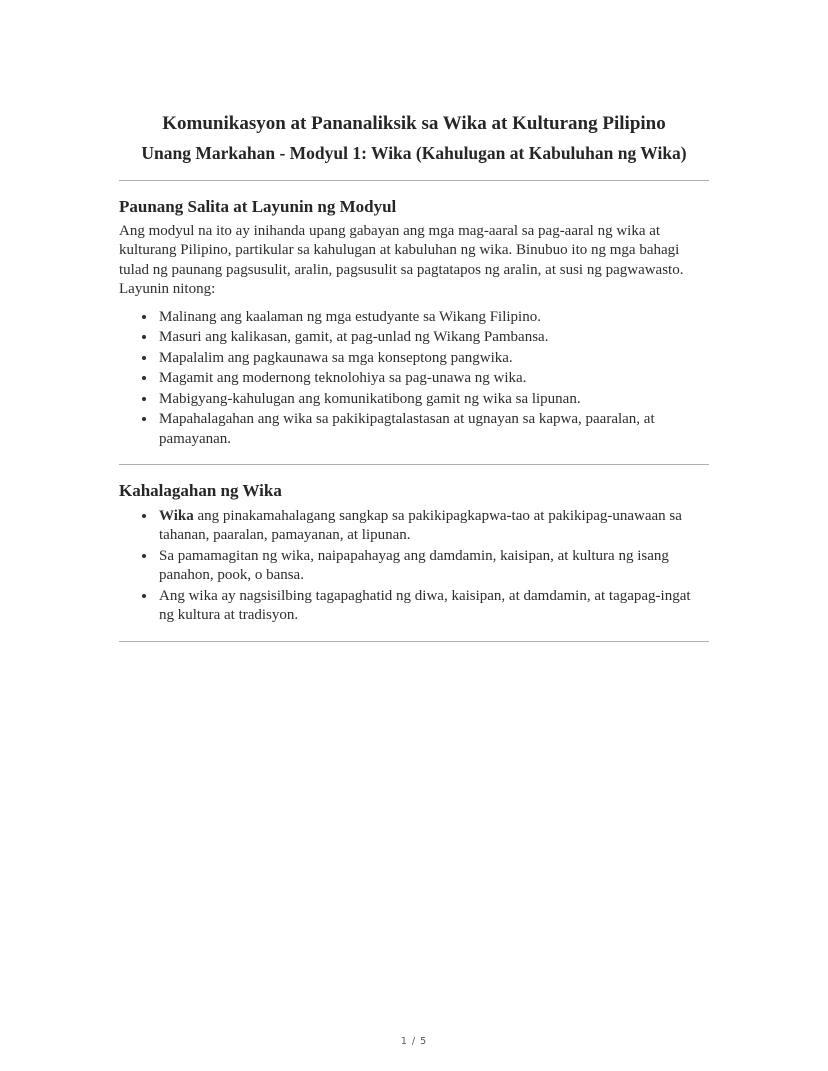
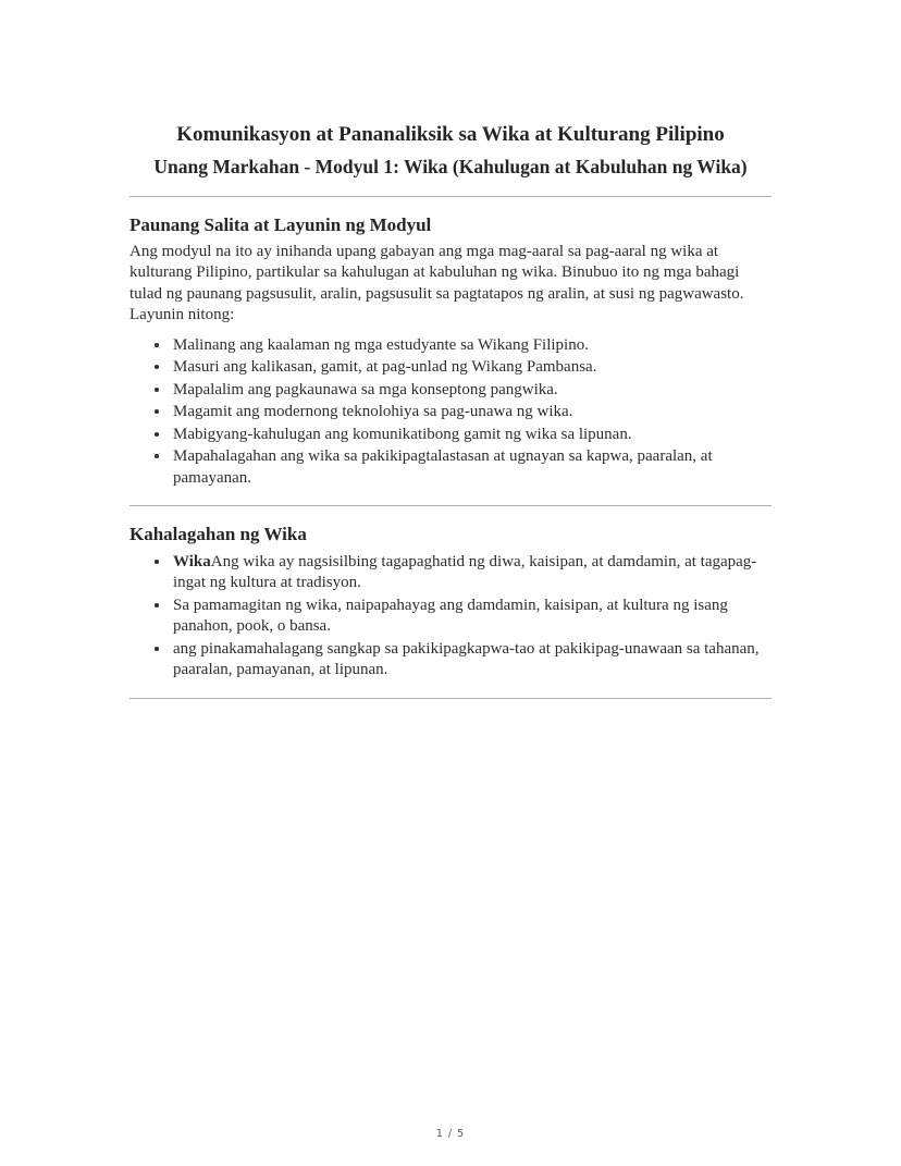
  Komunikasyon at Pananaliksik sa Wika at Kulturang Pilipino
  Unang Markahan - Modyul 1: Wika (Kahulugan at Kabuluhan ng Wika)
  Paunang Salita at Layunin ng Modyul
  Ang modyul na ito ay inihanda upang gabayan ang mga mag-aaral sa pag-aaral ng wika at kulturang Pilipino, partikular sa kahulugan at kabuluhan ng wika. Binubuo ito ng mga bahagi tulad ng paunang pagsusulit, aralin, pagsusulit sa pagtatapos ng aralin, at susi ng pagwawasto. Layunin nitong:
  Malinang ang kaalaman ng mga estudyante sa Wikang Filipino.
  Masuri ang kalikasan, gamit, at pag-unlad ng Wikang Pambansa.
  Mapalalim ang pagkaunawa sa mga konseptong pangwika.
  Magamit ang modernong teknolohiya sa pag-unawa ng wika.
  Mabigyang-kahulugan ang komunikatibong gamit ng wika sa lipunan.
  Mapahalagahan ang wika sa pakikipagtalastasan at ugnayan sa kapwa, paaralan, at pamayanan.
  Kahalagahan ng Wika
- Wika ang pinakamahalagang sangkap sa pakikipagkapwa-tao at pakikipag-unawaan sa tahanan, paaralan, pamayanan, at lipunan.
+ WikaAng wika ay nagsisilbing tagapaghatid ng diwa, kaisipan, at damdamin, at tagapag-ingat ng kultura at tradisyon.
  Sa pamamagitan ng wika, naipapahayag ang damdamin, kaisipan, at kultura ng isang panahon, pook, o bansa.
- Ang wika ay nagsisilbing tagapaghatid ng diwa, kaisipan, at damdamin, at tagapag-ingat ng kultura at tradisyon.
+ ang pinakamahalagang sangkap sa pakikipagkapwa-tao at pakikipag-unawaan sa tahanan, paaralan, pamayanan, at lipunan.
  1 / 5
